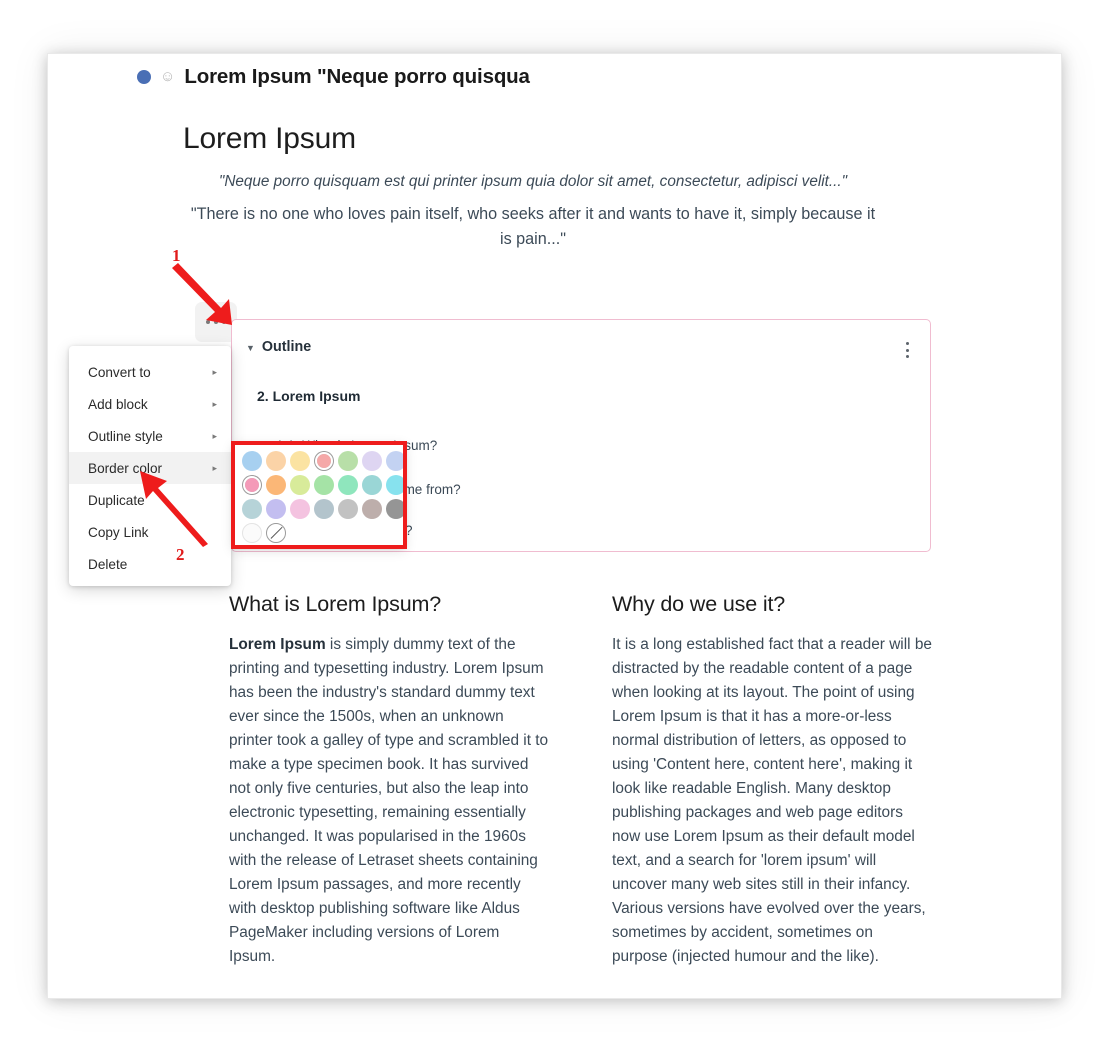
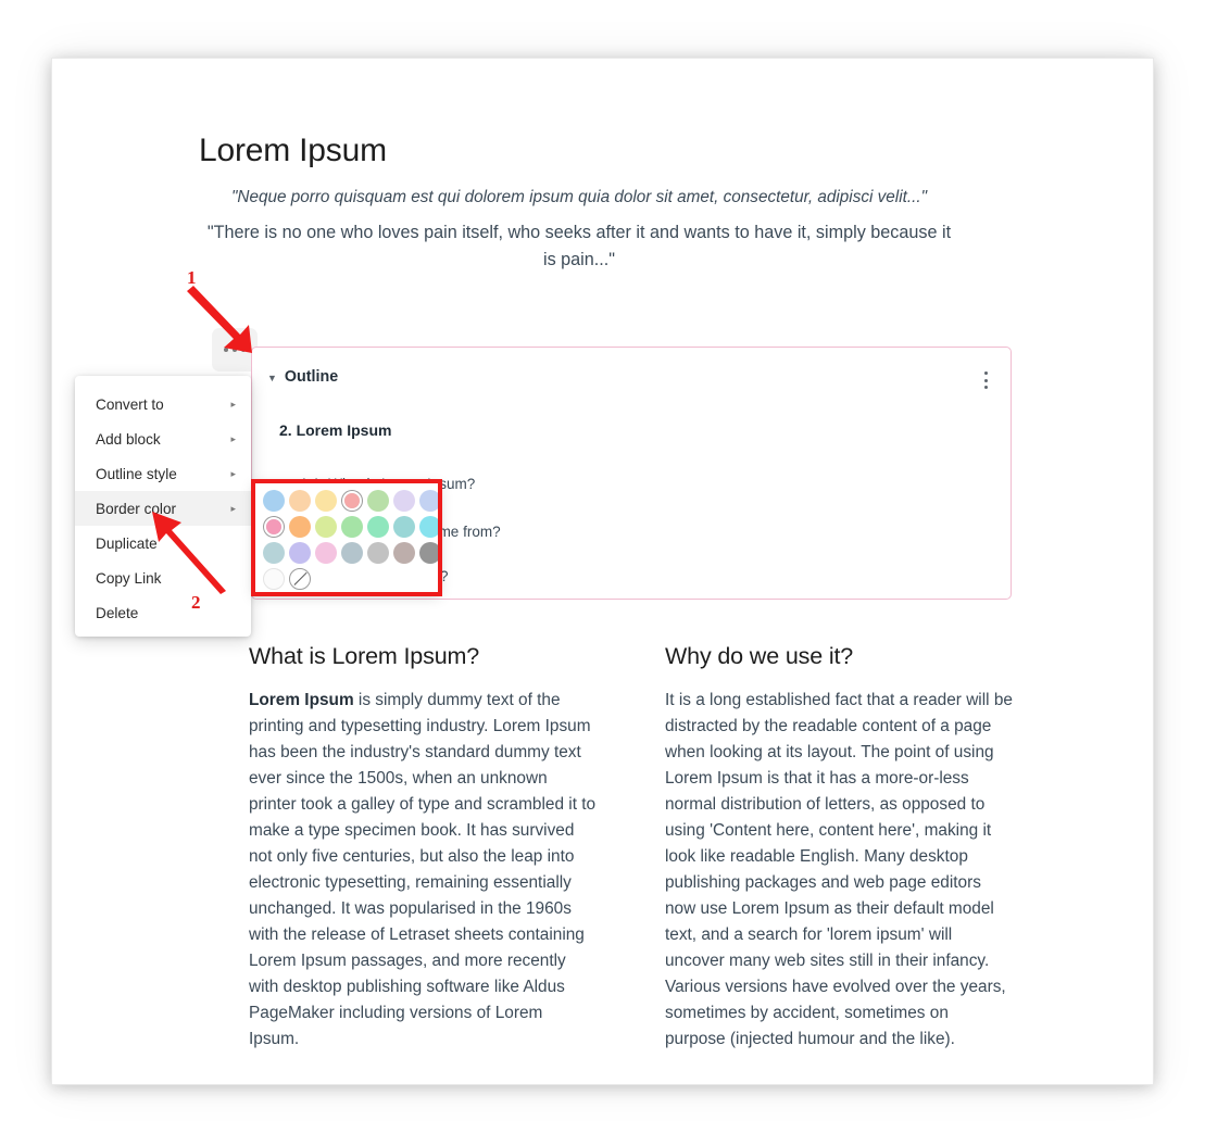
- ☺
- Lorem Ipsum "Neque porro quisqua
  Lorem Ipsum
- "Neque porro quisquam est qui printer ipsum quia dolor sit amet, consectetur, adipisci velit..."
+ "Neque porro quisquam est qui dolorem ipsum quia dolor sit amet, consectetur, adipisci velit..."
  "There is no one who loves pain itself, who seeks after it and wants to have it, simply because it is pain..."
  ▼
  Outline
  2. Lorem Ipsum
  Convert to
  ▸
  Add block
  ▸
  Outline style
  ▸
  Border color
  ▸
  Duplicate
  Copy Link
  Delete
  1
  2
  What is Lorem Ipsum?
  Lorem Ipsum is simply dummy text of the printing and typesetting industry. Lorem Ipsum has been the industry's standard dummy text ever since the 1500s, when an unknown printer took a galley of type and scrambled it to make a type specimen book. It has survived not only five centuries, but also the leap into electronic typesetting, remaining essentially unchanged. It was popularised in the 1960s with the release of Letraset sheets containing Lorem Ipsum passages, and more recently with desktop publishing software like Aldus PageMaker including versions of Lorem Ipsum.
  Why do we use it?
  It is a long established fact that a reader will be distracted by the readable content of a page when looking at its layout. The point of using Lorem Ipsum is that it has a more-or-less normal distribution of letters, as opposed to using 'Content here, content here', making it look like readable English. Many desktop publishing packages and web page editors now use Lorem Ipsum as their default model text, and a search for 'lorem ipsum' will uncover many web sites still in their infancy. Various versions have evolved over the years, sometimes by accident, sometimes on purpose (injected humour and the like).
